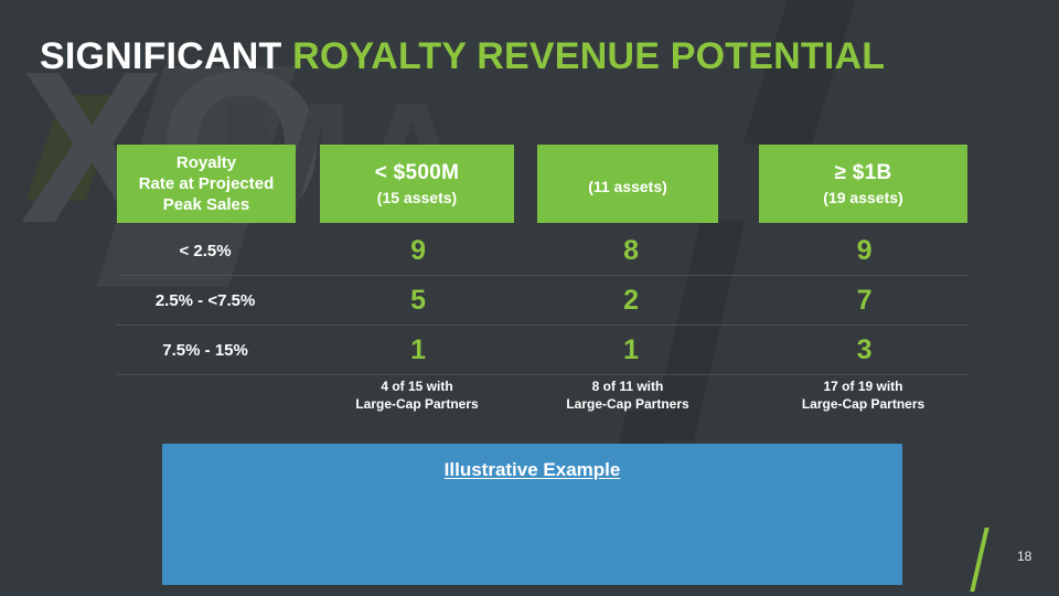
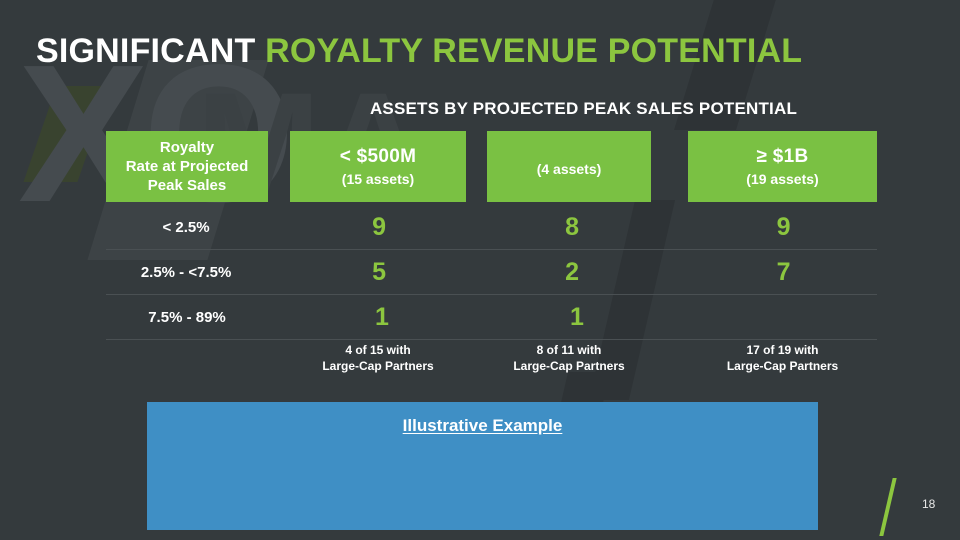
  SIGNIFICANT ROYALTY REVENUE POTENTIAL
+ ASSETS BY PROJECTED PEAK SALES POTENTIAL
  Royalty
  Rate at Projected
  Peak Sales
  < $500M
  (15 assets)
- (11 assets)
+ (4 assets)
  ≥ $1B
  (19 assets)
  < 2.5%
  9
  8
  9
  2.5% - <7.5%
  5
  2
  7
- 7.5% - 15%
+ 7.5% - 89%
  1
  1
- 3
  4 of 15 with
  Large-Cap Partners
  8 of 11 with
  Large-Cap Partners
  17 of 19 with
  Large-Cap Partners
  Illustrative Example
  18
